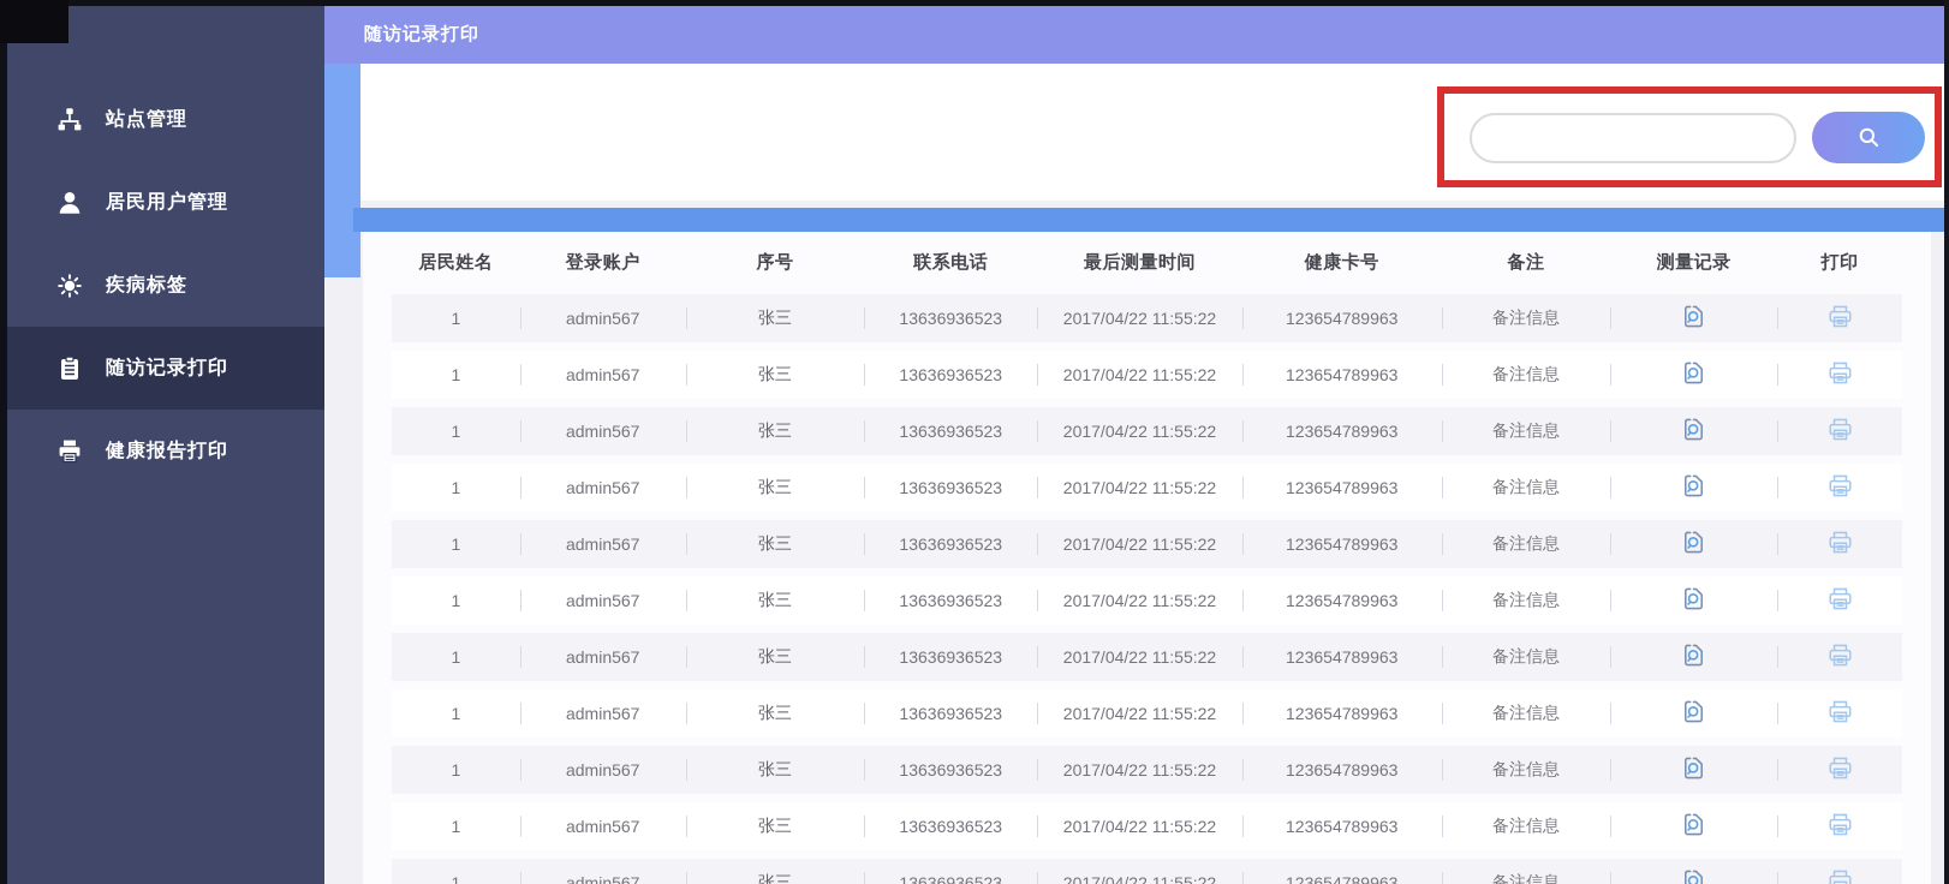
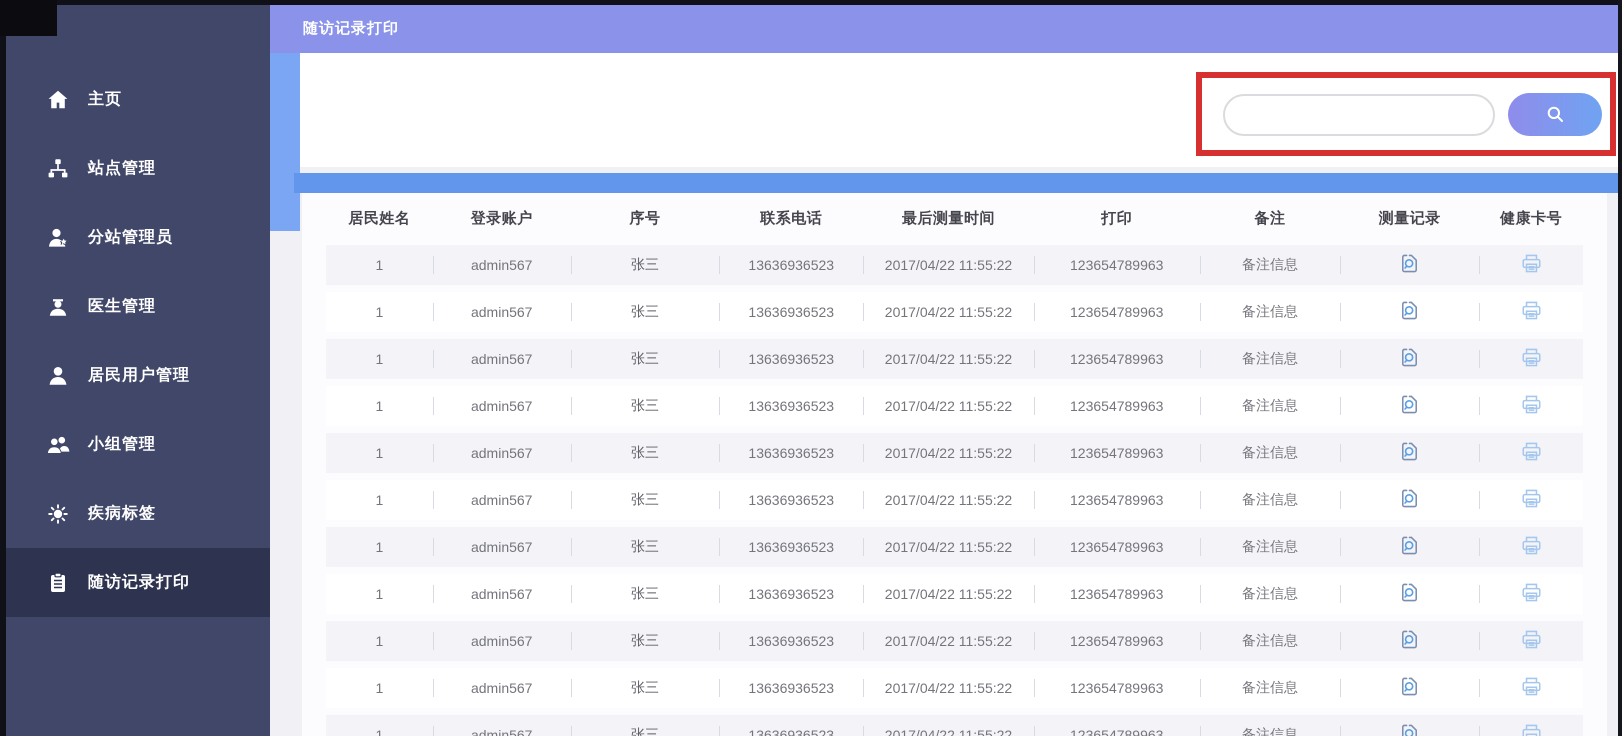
+ 主页
  站点管理
+ 分站管理员
+ 医生管理
  居民用户管理
+ 小组管理
  疾病标签
  随访记录打印
- 健康报告打印
  随访记录打印
  居民姓名
  登录账户
  序号
  联系电话
  最后测量时间
- 健康卡号
+ 打印
  备注
  测量记录
- 打印
+ 健康卡号
  1
  admin567
  张三
  13636936523
  2017/04/22 11:55:22
  123654789963
  备注信息
  1
  admin567
  张三
  13636936523
  2017/04/22 11:55:22
  123654789963
  备注信息
  1
  admin567
  张三
  13636936523
  2017/04/22 11:55:22
  123654789963
  备注信息
  1
  admin567
  张三
  13636936523
  2017/04/22 11:55:22
  123654789963
  备注信息
  1
  admin567
  张三
  13636936523
  2017/04/22 11:55:22
  123654789963
  备注信息
  1
  admin567
  张三
  13636936523
  2017/04/22 11:55:22
  123654789963
  备注信息
  1
  admin567
  张三
  13636936523
  2017/04/22 11:55:22
  123654789963
  备注信息
  1
  admin567
  张三
  13636936523
  2017/04/22 11:55:22
  123654789963
  备注信息
  1
  admin567
  张三
  13636936523
  2017/04/22 11:55:22
  123654789963
  备注信息
  1
  admin567
  张三
  13636936523
  2017/04/22 11:55:22
  123654789963
  备注信息
  1
  admin567
  张三
  13636936523
  2017/04/22 11:55:22
  123654789963
  备注信息
